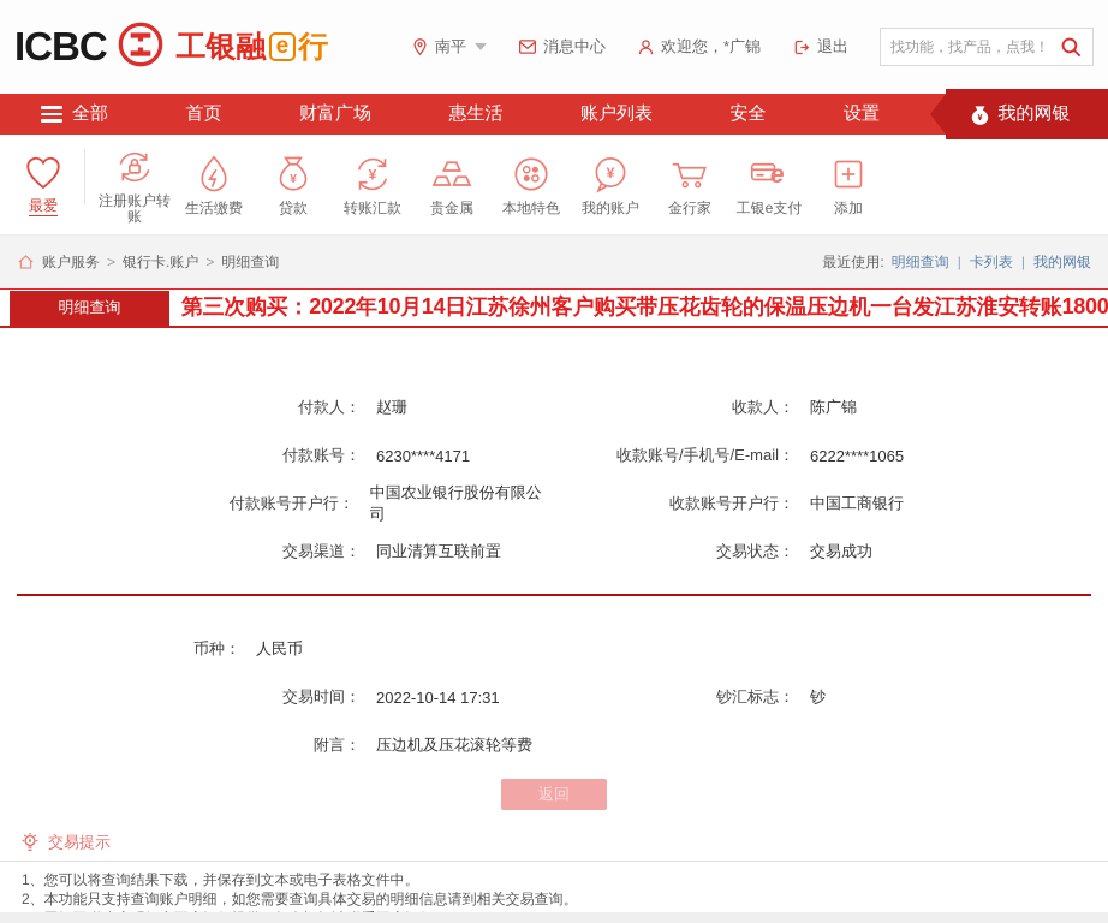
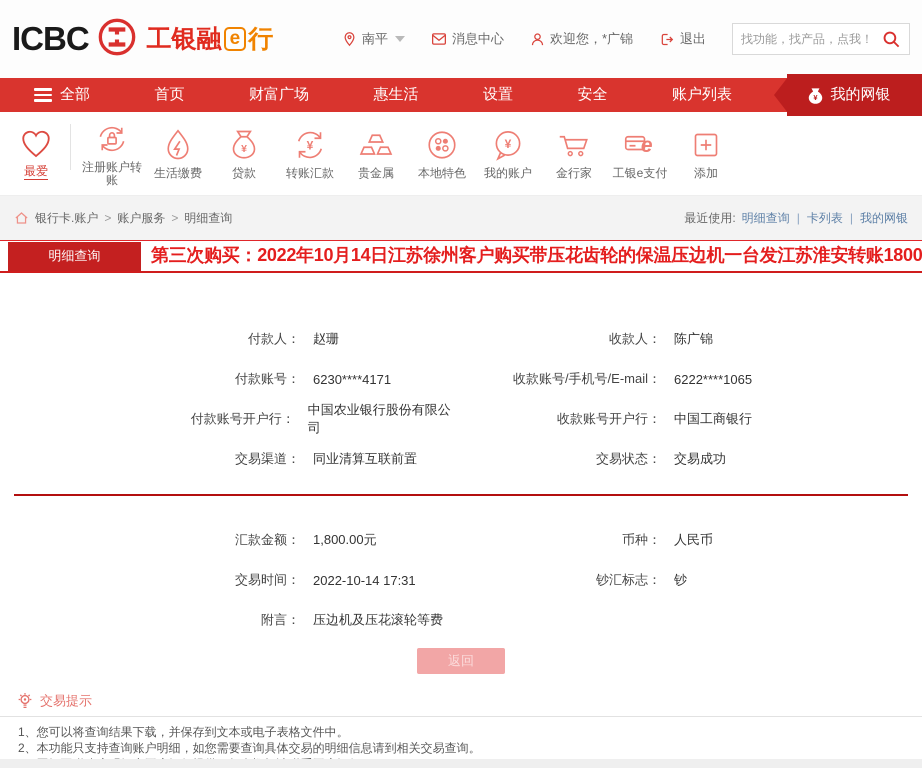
  ICBC
  工银融
  e
  行
  南平
  消息中心
  欢迎您，*广锦
  退出
  找功能，找产品，点我！
  全部
  首页
  财富广场
  惠生活
- 账户列表
+ 设置
  安全
- 设置
+ 账户列表
  ¥
  我的网银
  最爱
  注册账户转账
  生活缴费
  ¥
  贷款
  ¥
  转账汇款
  贵金属
  本地特色
  ¥
  我的账户
  金行家
  e
  工银e支付
  添加
- 账户服务
+ 银行卡.账户
  >
- 银行卡.账户
+ 账户服务
  >
  明细查询
  最近使用:
  明细查询
  |
  卡列表
  |
  我的网银
  明细查询
  第三次购买：2022年10月14日江苏徐州客户购买带压花齿轮的保温压边机一台发江苏淮安转账1800
  付款人：
  赵珊
  收款人：
  陈广锦
  付款账号：
  6230****4171
  收款账号/手机号/E-mail：
  6222****1065
  付款账号开户行：
  中国农业银行股份有限公司
  收款账号开户行：
  中国工商银行
  交易渠道：
  同业清算互联前置
  交易状态：
  交易成功
+ 汇款金额：
+ 1,800.00元
  币种：
  人民币
  交易时间：
  2022-10-14 17:31
  钞汇标志：
  钞
  附言：
  压边机及压花滚轮等费
  返回
  交易提示
  1、您可以将查询结果下载，并保存到文本或电子表格文件中。
  2、本功能只支持查询账户明细，如您需要查询具体交易的明细信息请到相关交易查询。
